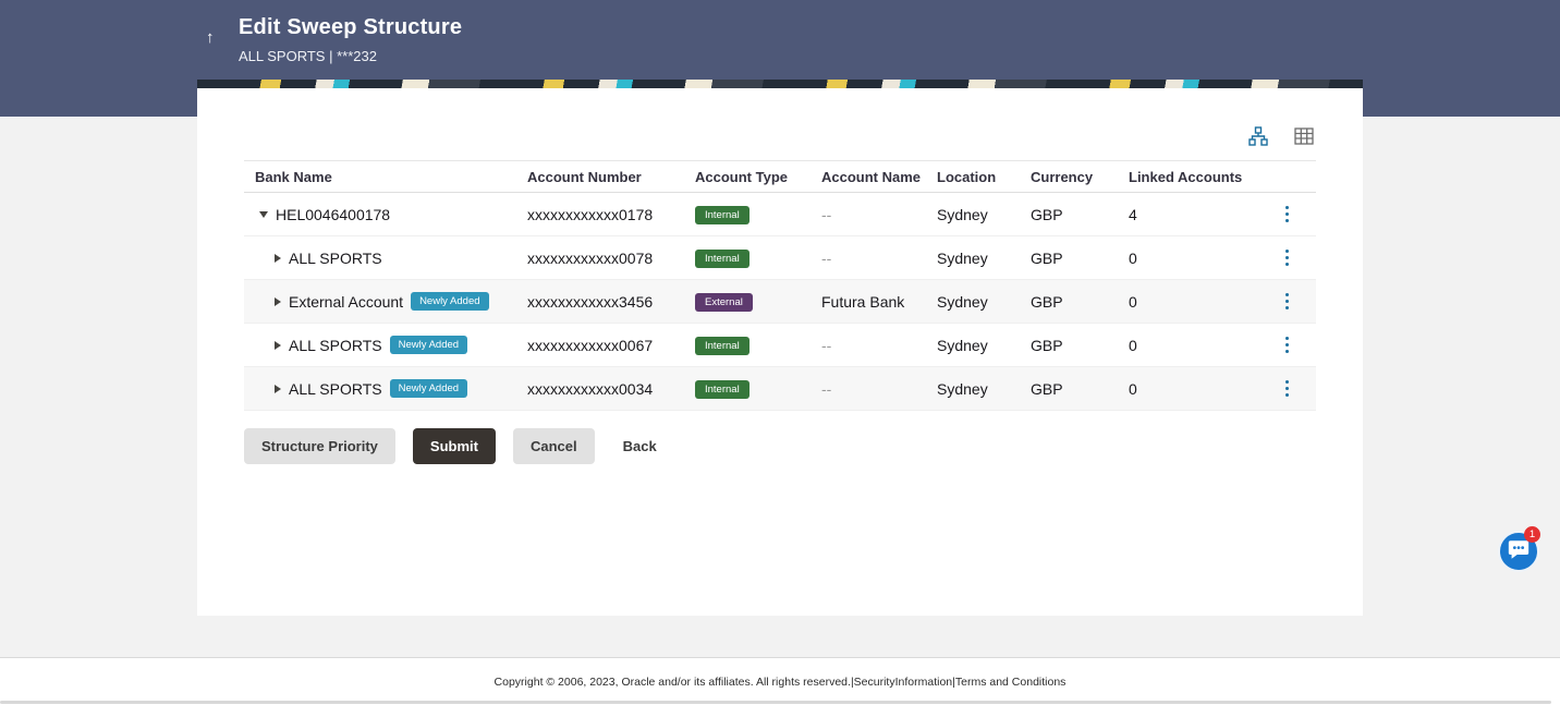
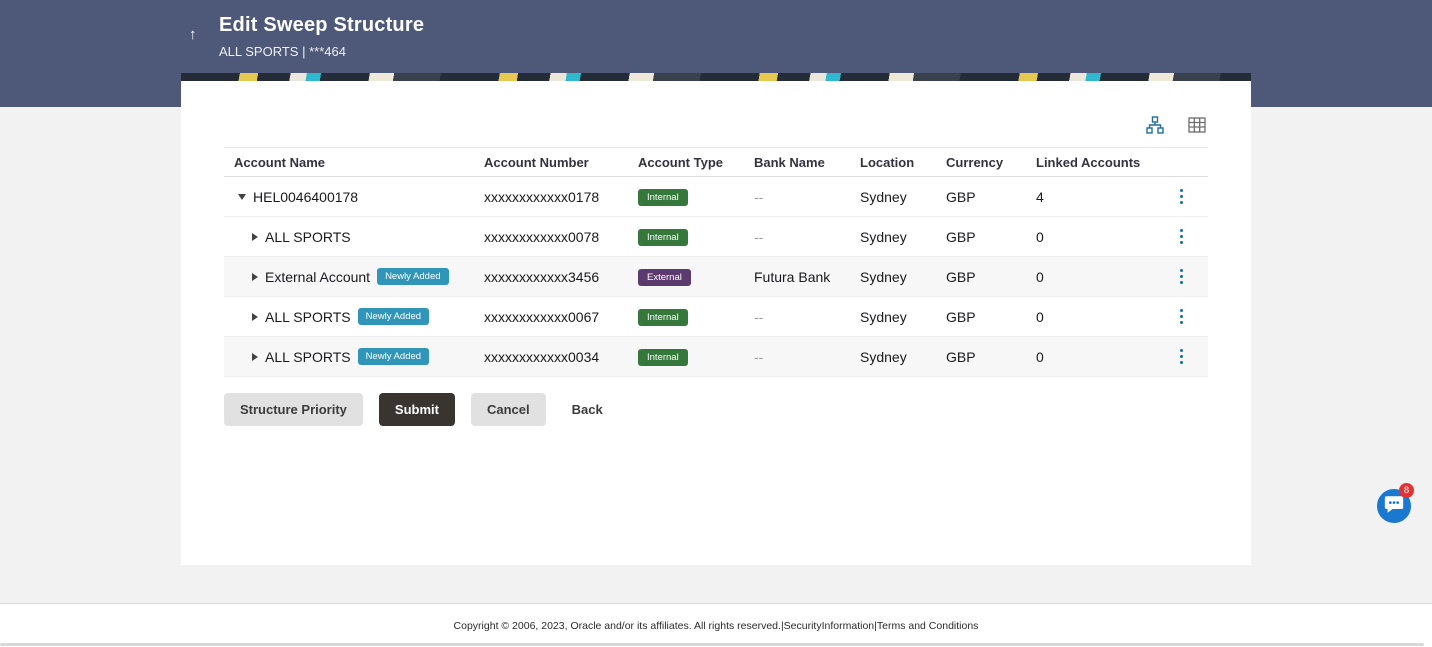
  ↑
  Edit Sweep Structure
- ALL SPORTS | ***232
+ ALL SPORTS | ***464
- Bank Name
+ Account Name
  Account Number
  Account Type
- Account Name
+ Bank Name
  Location
  Currency
  Linked Accounts
  HEL0046400178
  xxxxxxxxxxxx0178
  Internal
  --
  Sydney
  GBP
  4
  ALL SPORTS
  xxxxxxxxxxxx0078
  Internal
  --
  Sydney
  GBP
  0
  External Account
  Newly Added
  xxxxxxxxxxxx3456
  External
  Futura Bank
  Sydney
  GBP
  0
  ALL SPORTS
  Newly Added
  xxxxxxxxxxxx0067
  Internal
  --
  Sydney
  GBP
  0
  ALL SPORTS
  Newly Added
  xxxxxxxxxxxx0034
  Internal
  --
  Sydney
  GBP
  0
  Structure Priority
  Submit
  Cancel
  Back
  Copyright © 2006, 2023, Oracle and/or its affiliates. All rights reserved.
  |
  SecurityInformation
  |
  Terms and Conditions
- 1
+ 8
